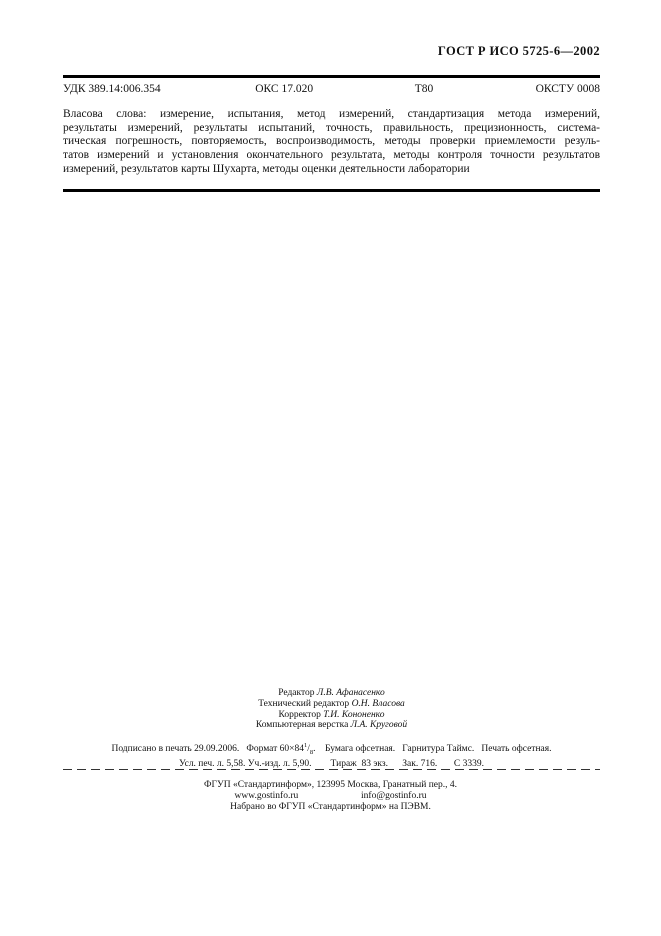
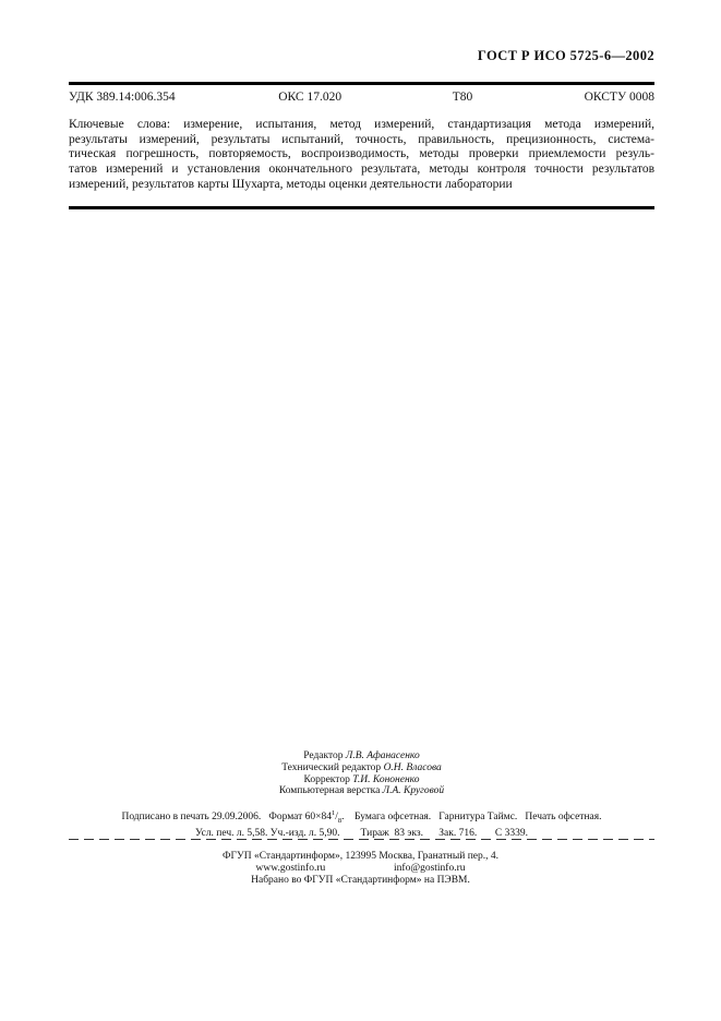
  ГОСТ Р ИСО 5725-6—2002
  УДК 389.14:006.354
  ОКС 17.020
  Т80
  ОКСТУ 0008
- Власова слова: измерение, испытания, метод измерений, стандартизация метода измерений,
+ Ключевые слова: измерение, испытания, метод измерений, стандартизация метода измерений,
  результаты измерений, результаты испытаний, точность, правильность, прецизионность, система-
  тическая погрешность, повторяемость, воспроизводимость, методы проверки приемлемости резуль-
  татов измерений и установления окончательного результата, методы контроля точности результатов
  измерений, результатов карты Шухарта, методы оценки деятельности лаборатории
  Редактор Л.В. Афанасенко
  Технический редактор О.Н. Власова
  Корректор Т.И. Кононенко
  Компьютерная верстка Л.А. Круговой
  Подписано в печать 29.09.2006. Формат 60×84 / . Бумага офсетная. Гарнитура Таймс. Печать офсетная.
  Усл. печ. л. 5,58. Уч.-изд. л. 5,90. Тираж 83 экз. Зак. 716. С 3339.
  ФГУП «Стандартинформ», 123995 Москва, Гранатный пер., 4.
  www.gostinfo.ru info@gostinfo.ru
  Набрано во ФГУП «Стандартинформ» на ПЭВМ.
